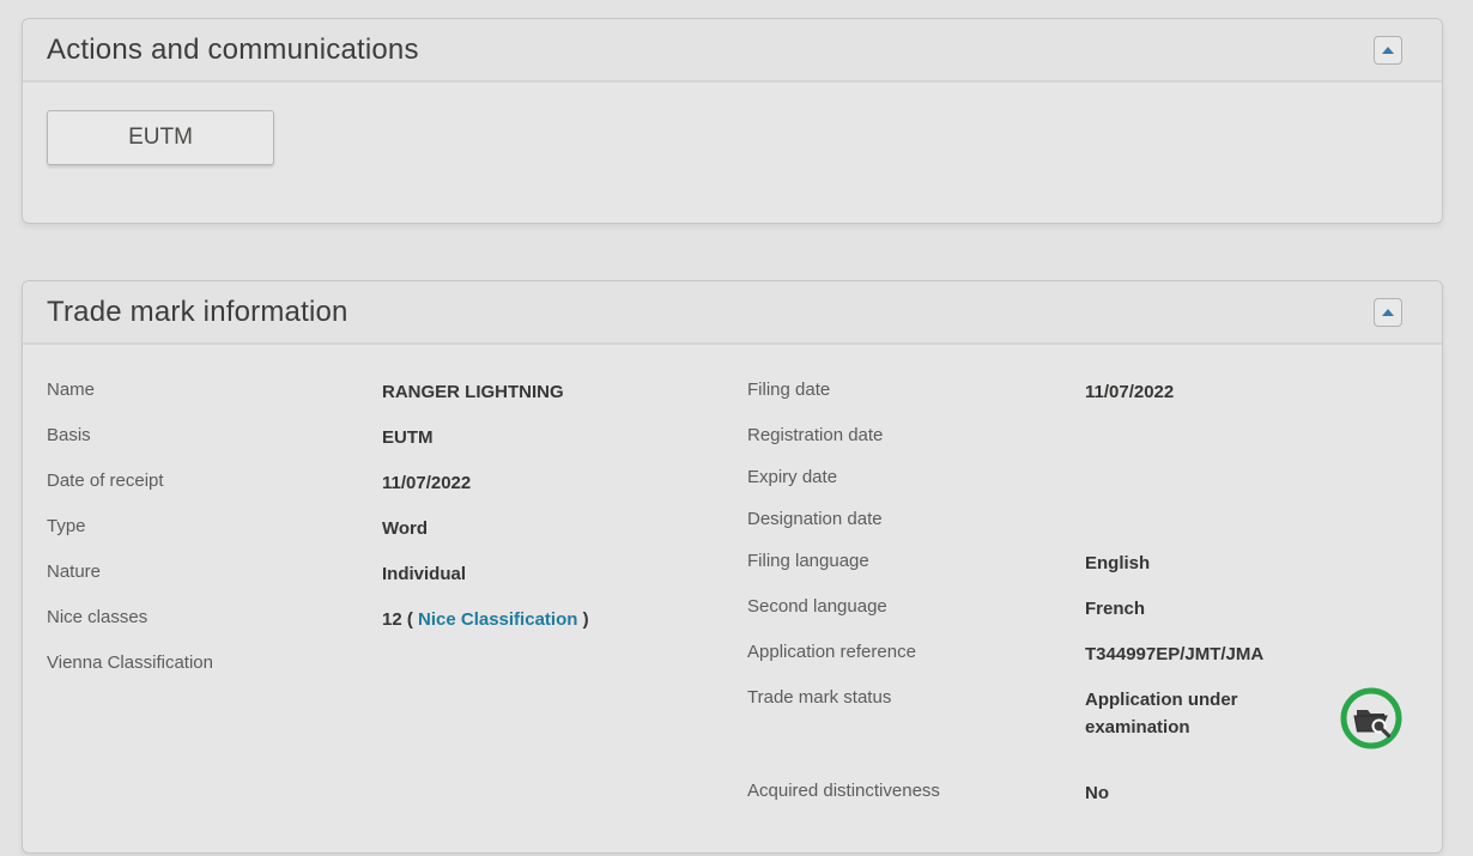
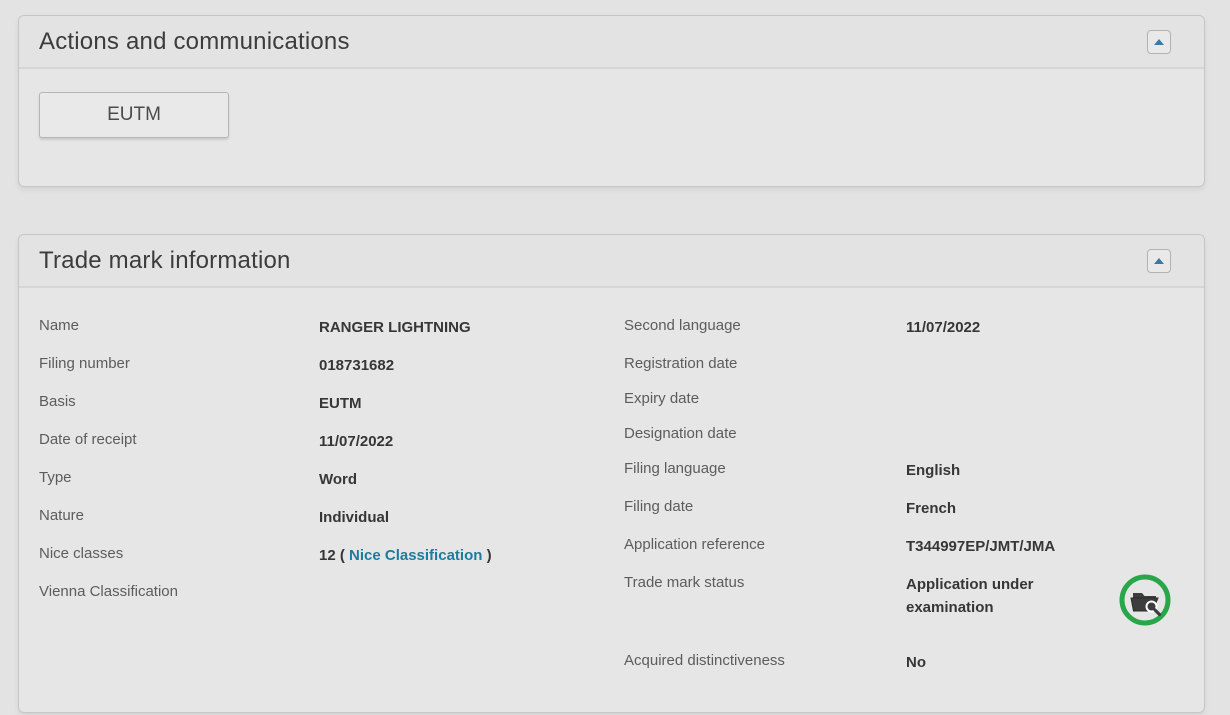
  Actions and communications
  EUTM
  Trade mark information
  Name
  RANGER LIGHTNING
+ Filing number
+ 018731682
  Basis
  EUTM
  Date of receipt
  11/07/2022
  Type
  Word
  Nature
  Individual
  Nice classes
  12 ( Nice Classification )
  Vienna Classification
- Filing date
+ Second language
  11/07/2022
  Registration date
  Expiry date
  Designation date
  Filing language
  English
- Second language
+ Filing date
  French
  Application reference
  T344997EP/JMT/JMA
  Trade mark status
  Application under examination
  Acquired distinctiveness
  No
